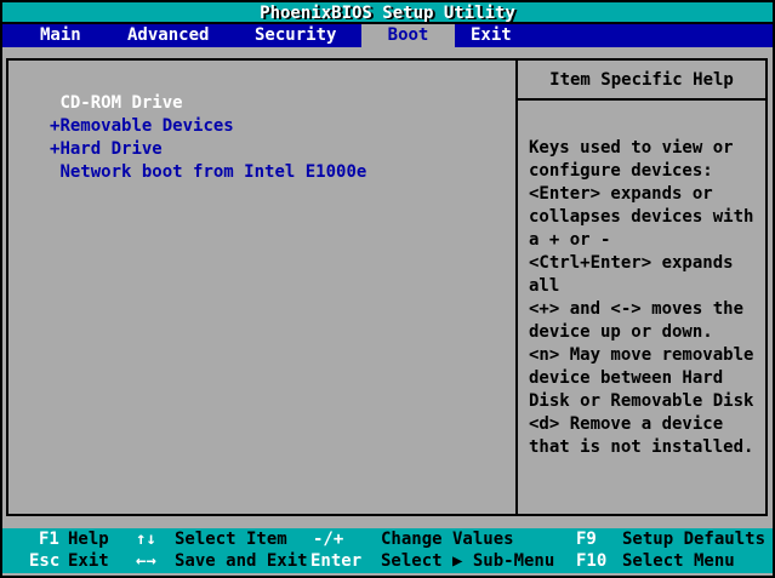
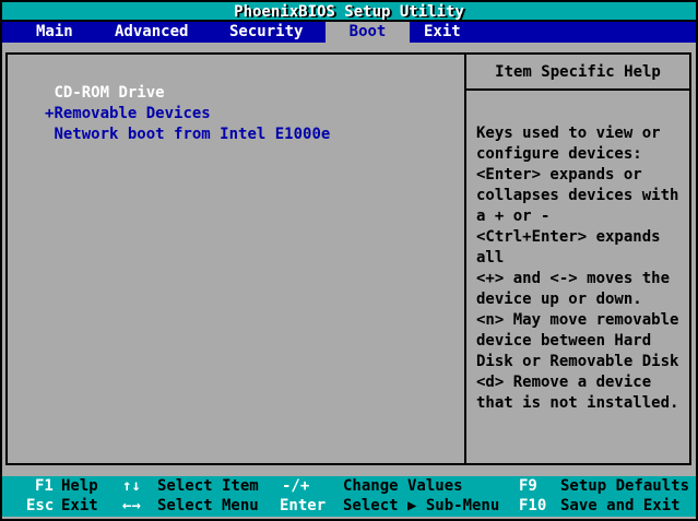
  PhoenixBIOS Setup Utility
  Main
  Advanced
  Security
  Boot
  Exit
  CD-ROM Drive
  +Removable Devices
- +Hard Drive
  Network boot from Intel E1000e
  Item Specific Help
  Keys used to view or
  configure devices:
  <Enter> expands or
  collapses devices with
  a + or -
  <Ctrl+Enter> expands
  all
  <+> and <-> moves the
  device up or down.
  <n> May move removable
  device between Hard
  Disk or Removable Disk
  <d> Remove a device
  that is not installed.
  F1
  Help
  ↑↓
  Select Item
  -/+
  Change Values
  F9
  Setup Defaults
  Esc
  Exit
  ←→
- Save and Exit
+ Select Menu
  Enter
  Select ▶ Sub-Menu
  F10
- Select Menu
+ Save and Exit
